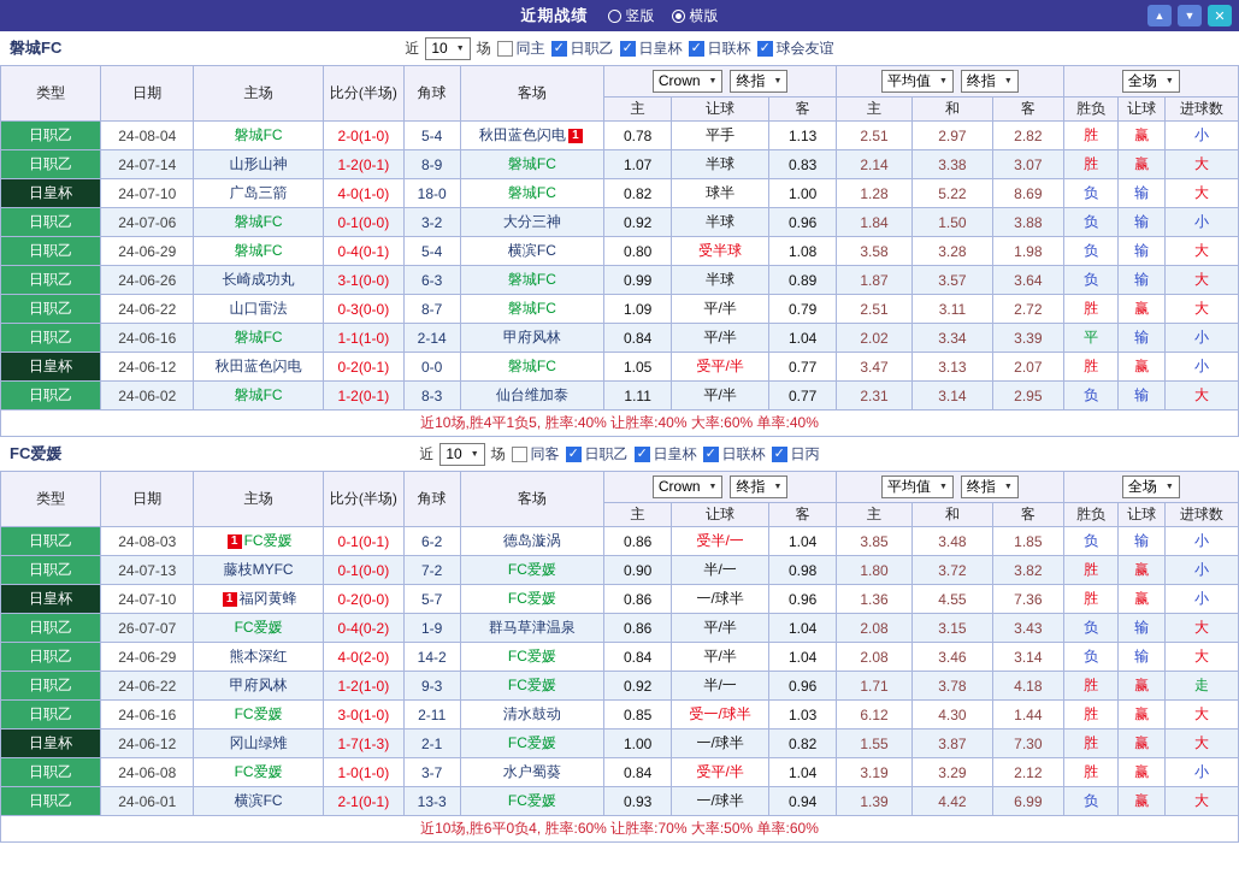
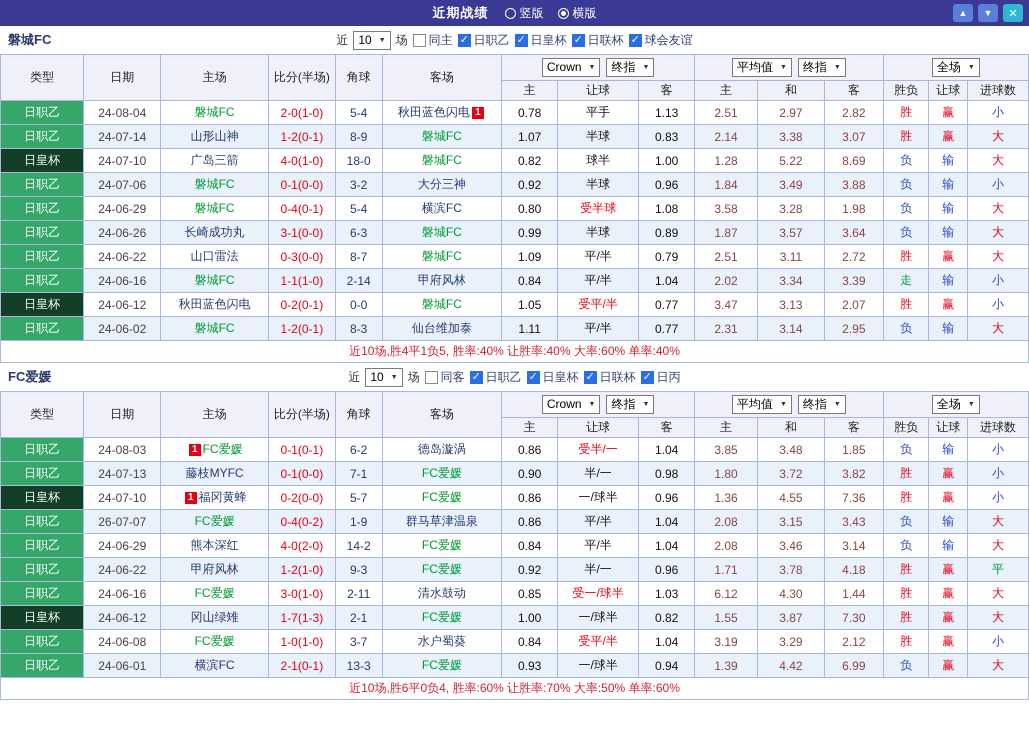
  近期战绩
  竖版
  横版
  ▲
  ▼
  ✕
  磐城FC
  近
  10
  场
  同主
  日职乙
  日皇杯
  日联杯
  球会友谊
  类型	日期	主场	比分(半场)	角球	客场	Crown 终指	平均值 终指	全场
  主	让球	客	主	和	客	胜负	让球	进球数
  日职乙	24-08-04	磐城FC	2-0(1-0)	5-4	秋田蓝色闪电 1	0.78	平手	1.13	2.51	2.97	2.82	胜	赢	小
  日职乙	24-07-14	山形山神	1-2(0-1)	8-9	磐城FC	1.07	半球	0.83	2.14	3.38	3.07	胜	赢	大
  日皇杯	24-07-10	广岛三箭	4-0(1-0)	18-0	磐城FC	0.82	球半	1.00	1.28	5.22	8.69	负	输	大
- 日职乙	24-07-06	磐城FC	0-1(0-0)	3-2	大分三神	0.92	半球	0.96	1.84	1.50	3.88	负	输	小
+ 日职乙	24-07-06	磐城FC	0-1(0-0)	3-2	大分三神	0.92	半球	0.96	1.84	3.49	3.88	负	输	小
  日职乙	24-06-29	磐城FC	0-4(0-1)	5-4	横滨FC	0.80	受半球	1.08	3.58	3.28	1.98	负	输	大
  日职乙	24-06-26	长崎成功丸	3-1(0-0)	6-3	磐城FC	0.99	半球	0.89	1.87	3.57	3.64	负	输	大
  日职乙	24-06-22	山口雷法	0-3(0-0)	8-7	磐城FC	1.09	平/半	0.79	2.51	3.11	2.72	胜	赢	大
- 日职乙	24-06-16	磐城FC	1-1(1-0)	2-14	甲府风林	0.84	平/半	1.04	2.02	3.34	3.39	平	输	小
+ 日职乙	24-06-16	磐城FC	1-1(1-0)	2-14	甲府风林	0.84	平/半	1.04	2.02	3.34	3.39	走	输	小
  日皇杯	24-06-12	秋田蓝色闪电	0-2(0-1)	0-0	磐城FC	1.05	受平/半	0.77	3.47	3.13	2.07	胜	赢	小
  日职乙	24-06-02	磐城FC	1-2(0-1)	8-3	仙台维加泰	1.11	平/半	0.77	2.31	3.14	2.95	负	输	大
  近10场,胜4平1负5, 胜率:40% 让胜率:40% 大率:60% 单率:40%
  FC爱媛
  近
  10
  场
  同客
  日职乙
  日皇杯
  日联杯
  日丙
  类型	日期	主场	比分(半场)	角球	客场	Crown 终指	平均值 终指	全场
  主	让球	客	主	和	客	胜负	让球	进球数
  日职乙	24-08-03	1 FC爱媛	0-1(0-1)	6-2	德岛漩涡	0.86	受半/一	1.04	3.85	3.48	1.85	负	输	小
- 日职乙	24-07-13	藤枝MYFC	0-1(0-0)	7-2	FC爱媛	0.90	半/一	0.98	1.80	3.72	3.82	胜	赢	小
+ 日职乙	24-07-13	藤枝MYFC	0-1(0-0)	7-1	FC爱媛	0.90	半/一	0.98	1.80	3.72	3.82	胜	赢	小
  日皇杯	24-07-10	1 福冈黄蜂	0-2(0-0)	5-7	FC爱媛	0.86	一/球半	0.96	1.36	4.55	7.36	胜	赢	小
  日职乙	26-07-07	FC爱媛	0-4(0-2)	1-9	群马草津温泉	0.86	平/半	1.04	2.08	3.15	3.43	负	输	大
  日职乙	24-06-29	熊本深红	4-0(2-0)	14-2	FC爱媛	0.84	平/半	1.04	2.08	3.46	3.14	负	输	大
- 日职乙	24-06-22	甲府风林	1-2(1-0)	9-3	FC爱媛	0.92	半/一	0.96	1.71	3.78	4.18	胜	赢	走
+ 日职乙	24-06-22	甲府风林	1-2(1-0)	9-3	FC爱媛	0.92	半/一	0.96	1.71	3.78	4.18	胜	赢	平
  日职乙	24-06-16	FC爱媛	3-0(1-0)	2-11	清水鼓动	0.85	受一/球半	1.03	6.12	4.30	1.44	胜	赢	大
  日皇杯	24-06-12	冈山绿雉	1-7(1-3)	2-1	FC爱媛	1.00	一/球半	0.82	1.55	3.87	7.30	胜	赢	大
  日职乙	24-06-08	FC爱媛	1-0(1-0)	3-7	水户蜀葵	0.84	受平/半	1.04	3.19	3.29	2.12	胜	赢	小
  日职乙	24-06-01	横滨FC	2-1(0-1)	13-3	FC爱媛	0.93	一/球半	0.94	1.39	4.42	6.99	负	赢	大
  近10场,胜6平0负4, 胜率:60% 让胜率:70% 大率:50% 单率:60%
